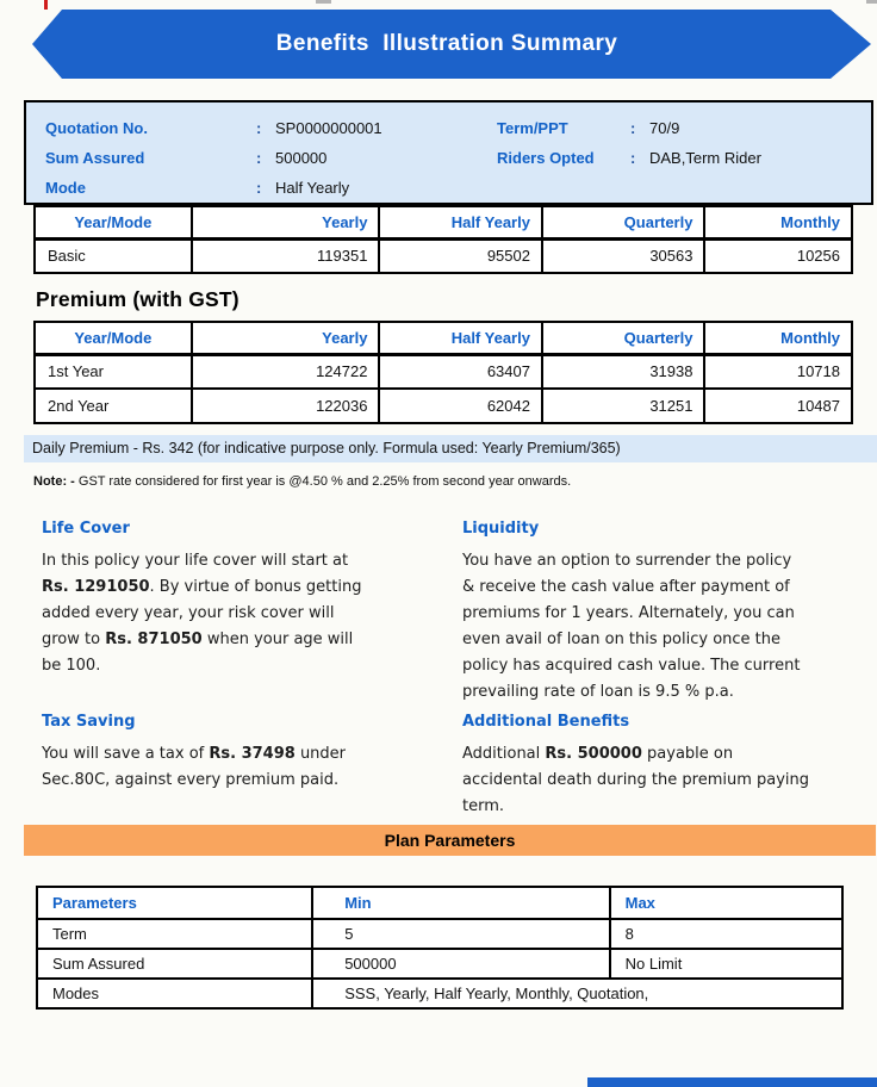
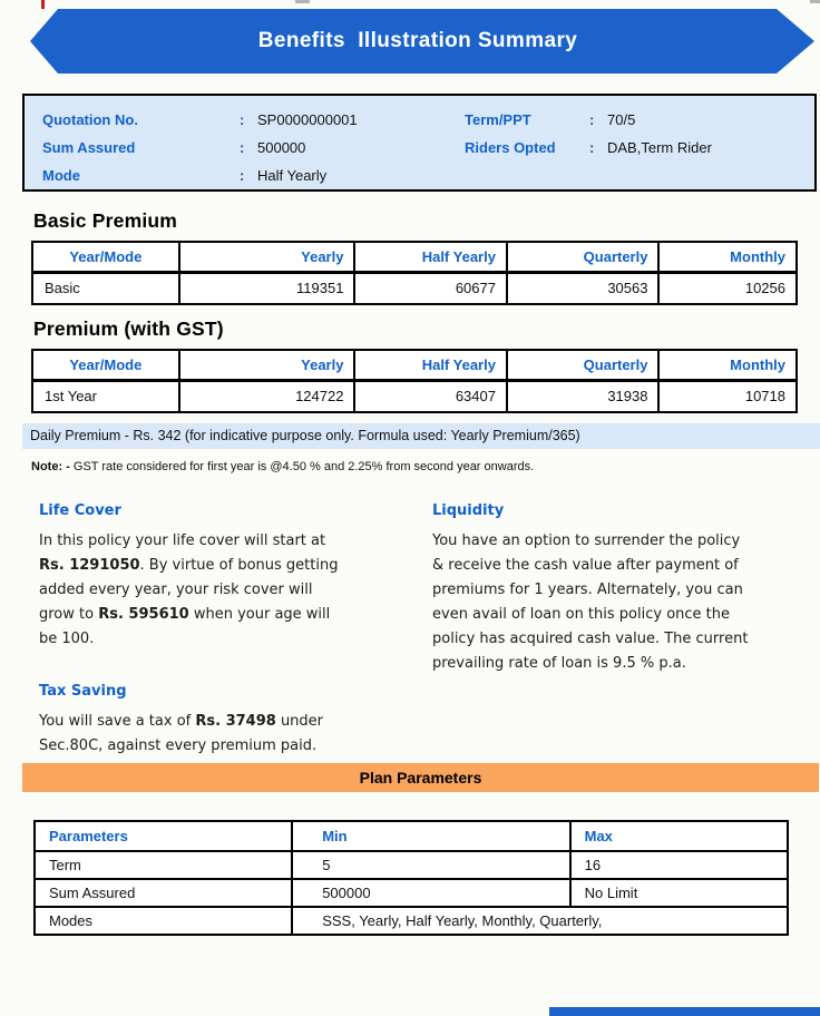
  Benefits Illustration Summary
  Quotation No.
  :
  SP0000000001
  Sum Assured
  :
  500000
  Mode
  :
  Half Yearly
  Term/PPT
  :
- 70/9
+ 70/5
  Riders Opted
  :
  DAB,Term Rider
+ Basic Premium
  Year/Mode	Yearly	Half Yearly	Quarterly	Monthly
- Basic	119351	95502	30563	10256
+ Basic	119351	60677	30563	10256
  Premium (with GST)
  Year/Mode	Yearly	Half Yearly	Quarterly	Monthly
  1st Year	124722	63407	31938	10718
- 2nd Year	122036	62042	31251	10487
  Daily Premium - Rs. 342 (for indicative purpose only. Formula used: Yearly Premium/365)
  Note: - GST rate considered for first year is @4.50 % and 2.25% from second year onwards.
  Life Cover
  In this policy your life cover will start at
  Rs. 1291050. By virtue of bonus getting
  added every year, your risk cover will
- grow to Rs. 871050 when your age will
+ grow to Rs. 595610 when your age will
  be 100.
  Liquidity
  You have an option to surrender the policy
  & receive the cash value after payment of
  premiums for 1 years. Alternately, you can
  even avail of loan on this policy once the
  policy has acquired cash value. The current
  prevailing rate of loan is 9.5 % p.a.
  Tax Saving
  You will save a tax of Rs. 37498 under
  Sec.80C, against every premium paid.
- Additional Benefits
- Additional Rs. 500000 payable on
- accidental death during the premium paying
- term.
  Plan Parameters
  Parameters	Min	Max
- Term	5	8
+ Term	5	16
  Sum Assured	500000	No Limit
- Modes	SSS, Yearly, Half Yearly, Monthly, Quotation,
+ Modes	SSS, Yearly, Half Yearly, Monthly, Quarterly,
